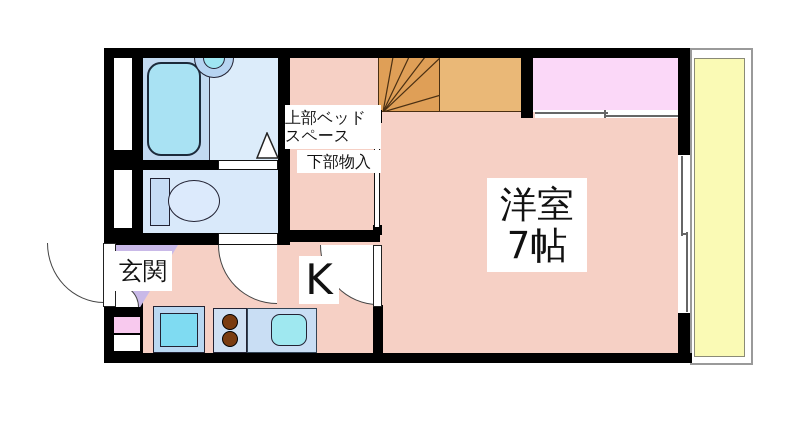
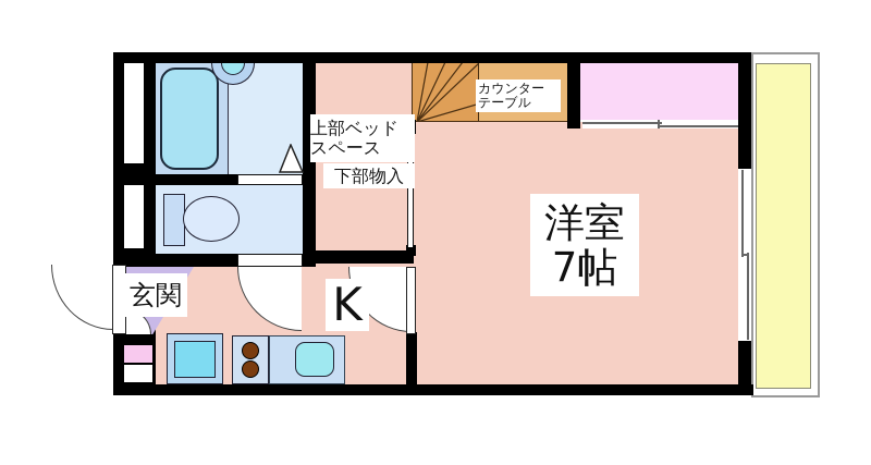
  洋室
  7帖
  K
  玄関
+ カウンター
+ テーブル
  上部ベッド
  スペース
  下部物入
